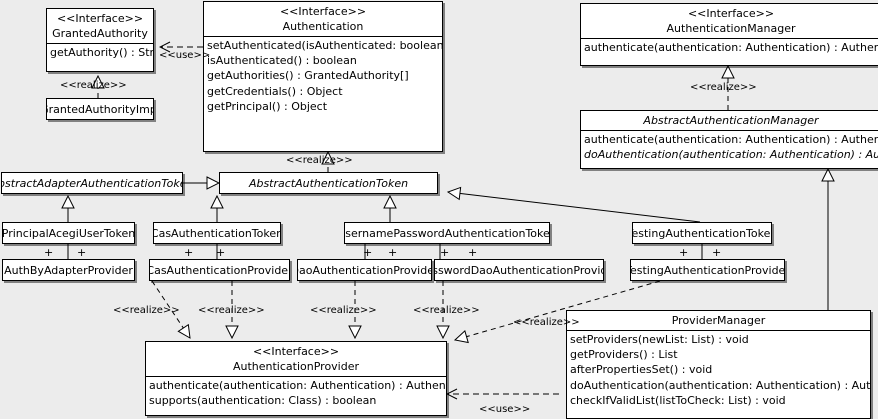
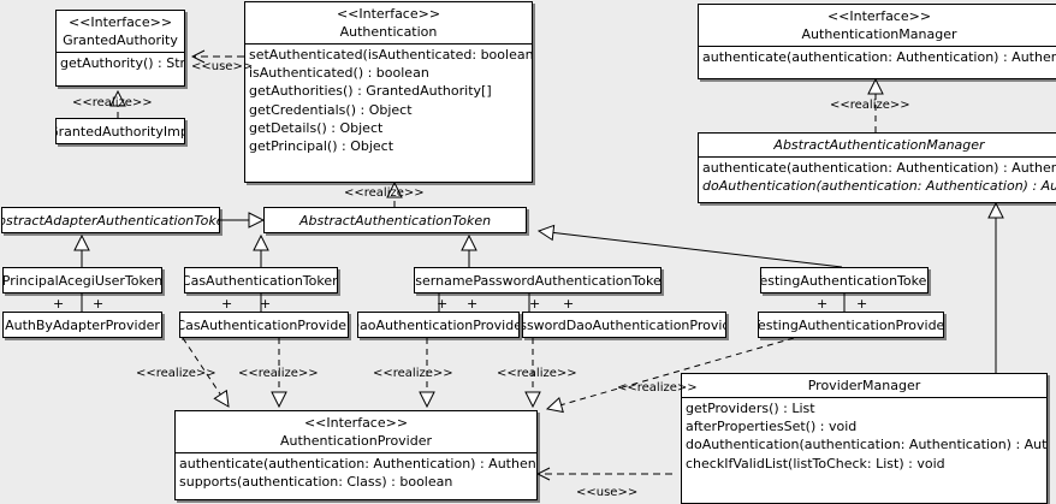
  <<Interface>>
  GrantedAuthority
  getAuthority() : Str
  rantedAuthorityIm
  <<Interface>>
  Authentication
  setAuthenticated(isAuthenticated: boolean
  isAuthenticated() : boolean
  getAuthorities() : GrantedAuthority[]
  getCredentials() : Object
+ getDetails() : Object
  getPrincipal() : Object
  <<Interface>>
  AuthenticationManager
  authenticate(authentication: Authentication) : Authen
  AbstractAuthenticationManager
  authenticate(authentication: Authentication) : Authen
  doAuthentication(authentication: Authentication) : Au
  bstractAdapterAuthenticationTok
  AbstractAuthenticationToken
  PrincipalAcegiUserToken
  CasAuthenticationToken
  sernamePasswordAuthenticationToke
  estingAuthenticationToke
  +
  +
  +
  +
  +
  +
  +
  +
  +
  +
  AuthByAdapterProvider
  CasAuthenticationProvide
  aoAuthenticationProvide
  sswordDaoAuthenticationProvi
  estingAuthenticationProvide
  <<Interface>>
  AuthenticationProvider
  authenticate(authentication: Authentication) : Authen
  supports(authentication: Class) : boolean
  ProviderManager
- setProviders(newList: List) : void
  getProviders() : List
  afterPropertiesSet() : void
  doAuthentication(authentication: Authentication) : Aut
  checkIfValidList(listToCheck: List) : void
  <<use>>
  <<realize>>
  <<realize>>
  <<realize>>
  <<realize>>
  <<realize>>
  <<realize>>
  <<realize>>
  <<realize>>
  <<use>>
